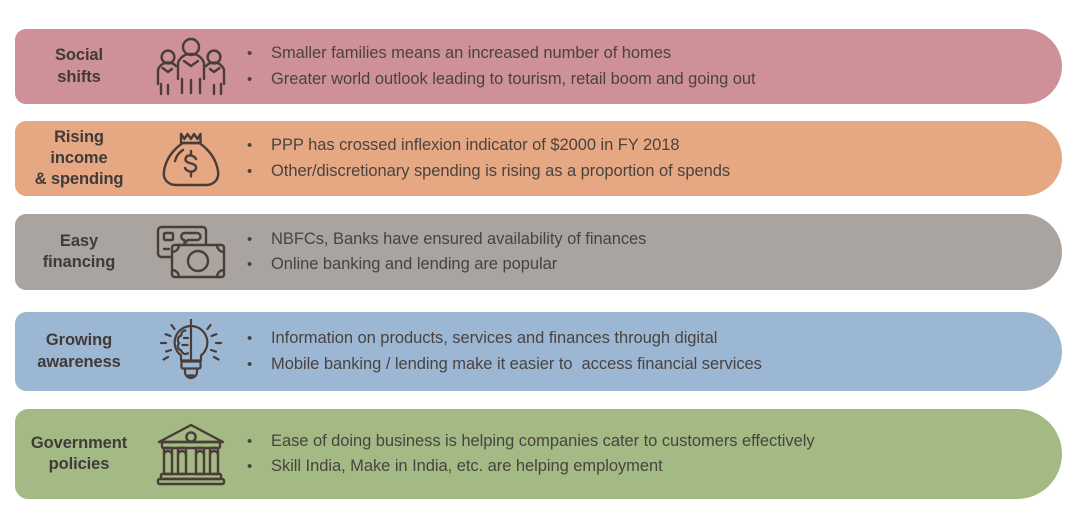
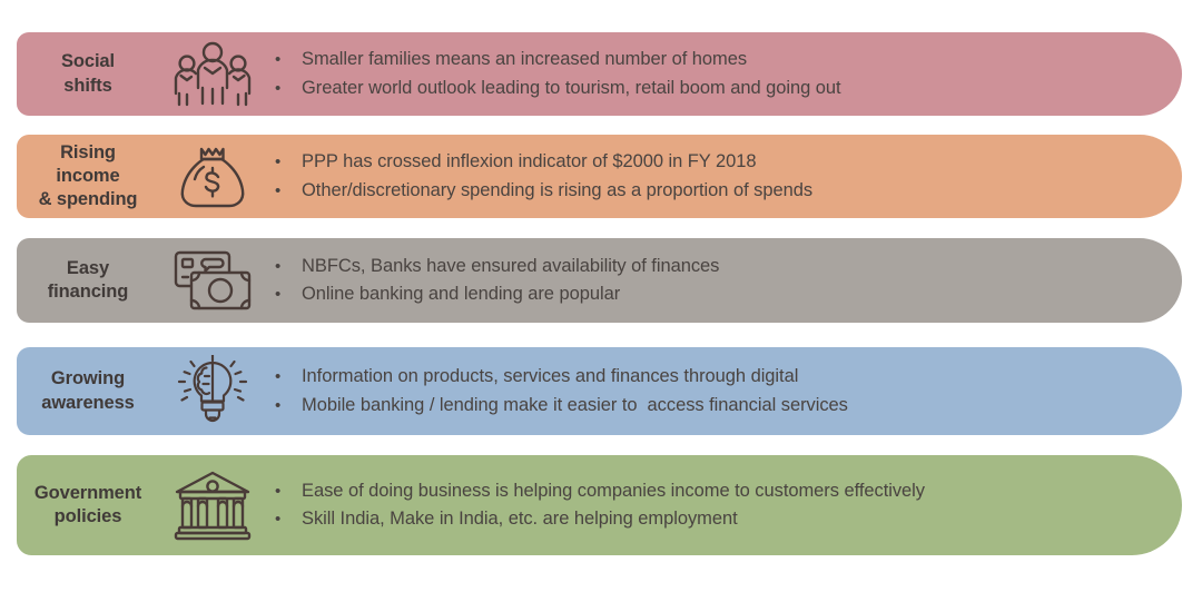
  Social
  shifts
  •
  Smaller families means an increased number of homes
  •
  Greater world outlook leading to tourism, retail boom and going out
  Rising
  income
  & spending
  •
  PPP has crossed inflexion indicator of $2000 in FY 2018
  •
  Other/discretionary spending is rising as a proportion of spends
  Easy
  financing
  •
  NBFCs, Banks have ensured availability of finances
  •
  Online banking and lending are popular
  Growing
  awareness
  •
  Information on products, services and finances through digital
  •
  Mobile banking / lending make it easier to access financial services
  Government
  policies
  •
- Ease of doing business is helping companies cater to customers effectively
+ Ease of doing business is helping companies income to customers effectively
  •
  Skill India, Make in India, etc. are helping employment
